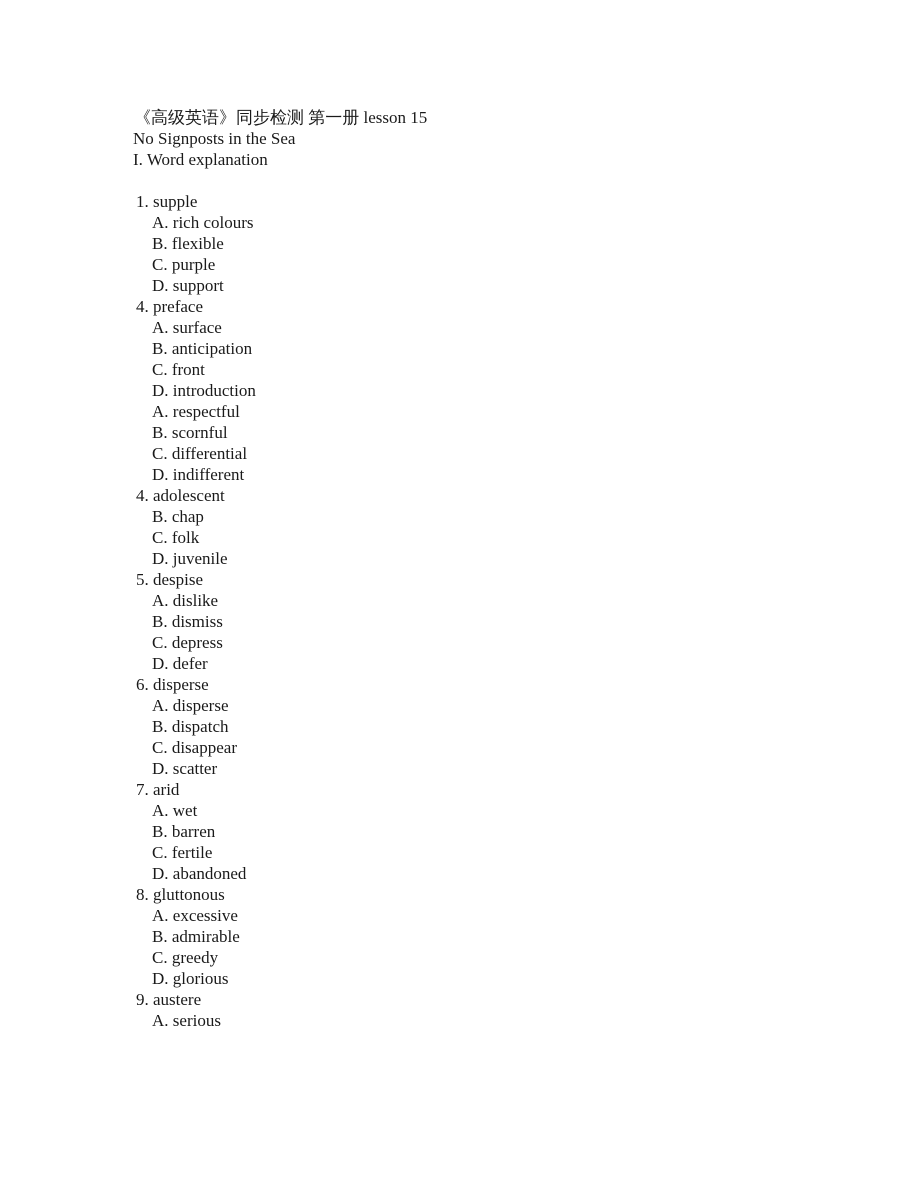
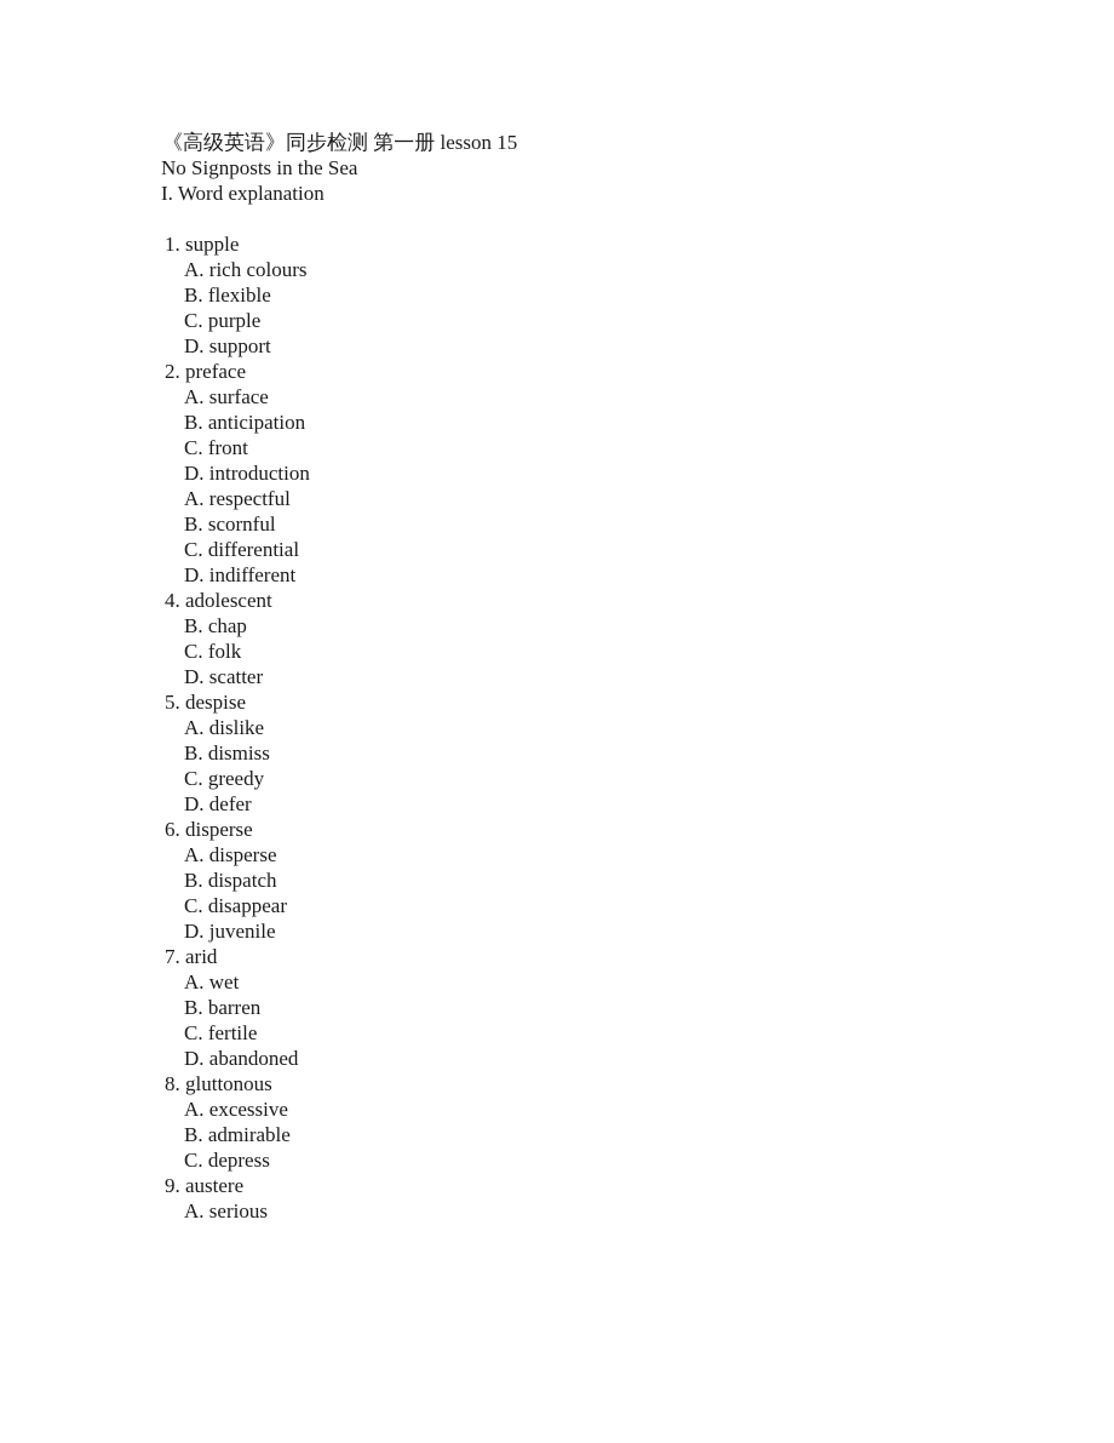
  《高级英语》同步检测 第一册 lesson 15
  No Signposts in the Sea
  I. Word explanation
  1. supple
  A. rich colours
  B. flexible
  C. purple
  D. support
- 4. preface
+ 2. preface
  A. surface
  B. anticipation
  C. front
  D. introduction
  A. respectful
  B. scornful
  C. differential
  D. indifferent
  4. adolescent
  B. chap
  C. folk
- D. juvenile
+ D. scatter
  5. despise
  A. dislike
  B. dismiss
- C. depress
+ C. greedy
  D. defer
  6. disperse
  A. disperse
  B. dispatch
  C. disappear
- D. scatter
+ D. juvenile
  7. arid
  A. wet
  B. barren
  C. fertile
  D. abandoned
  8. gluttonous
  A. excessive
  B. admirable
- C. greedy
+ C. depress
- D. glorious
  9. austere
  A. serious
